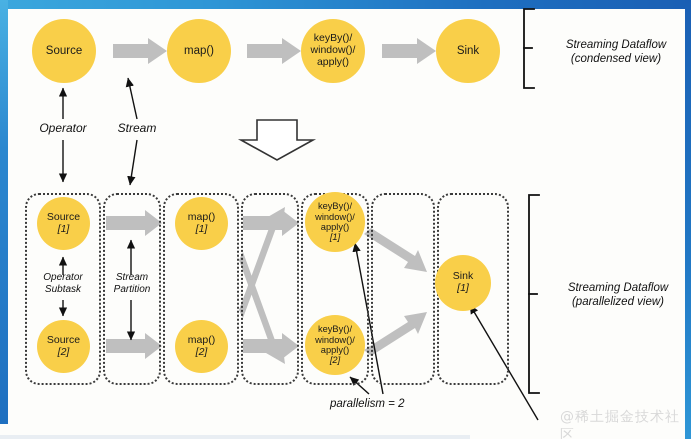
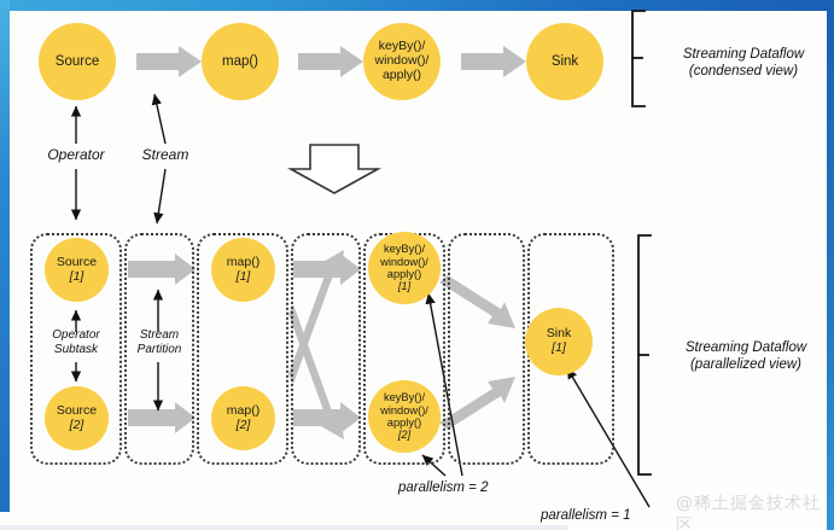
  Source
  map()
  keyBy()/
  window()/
  apply()
  Sink
  Operator
  Stream
  Streaming Dataflow
  (condensed view)
  Source
  [1]
  Source
  [2]
  map()
  [1]
  map()
  [2]
  keyBy()/
  window()/
  apply()
  [1]
  keyBy()/
  window()/
  apply()
  [2]
  Sink
  [1]
  Operator
  Subtask
  Stream
  Partition
  parallelism = 2
+ parallelism = 1
  Streaming Dataflow
  (parallelized view)
  @稀土掘金技术社区
